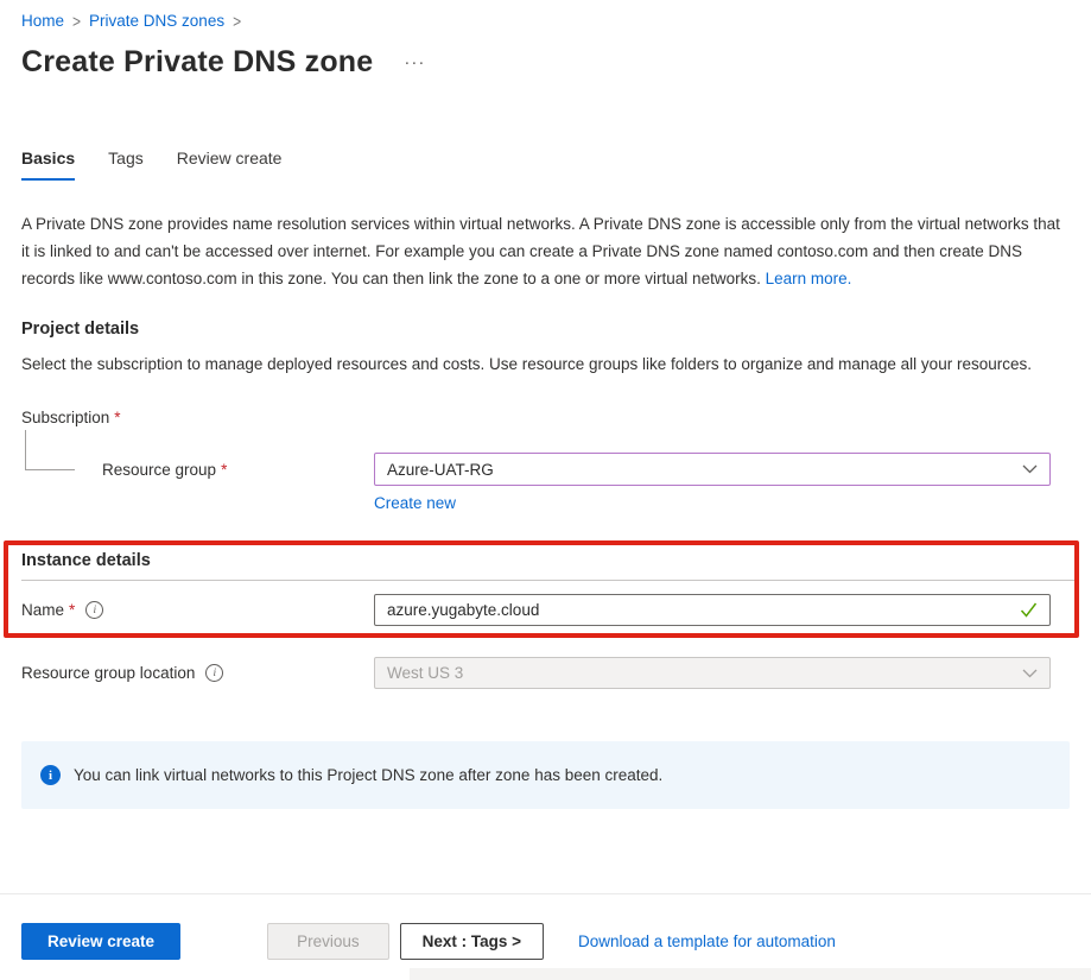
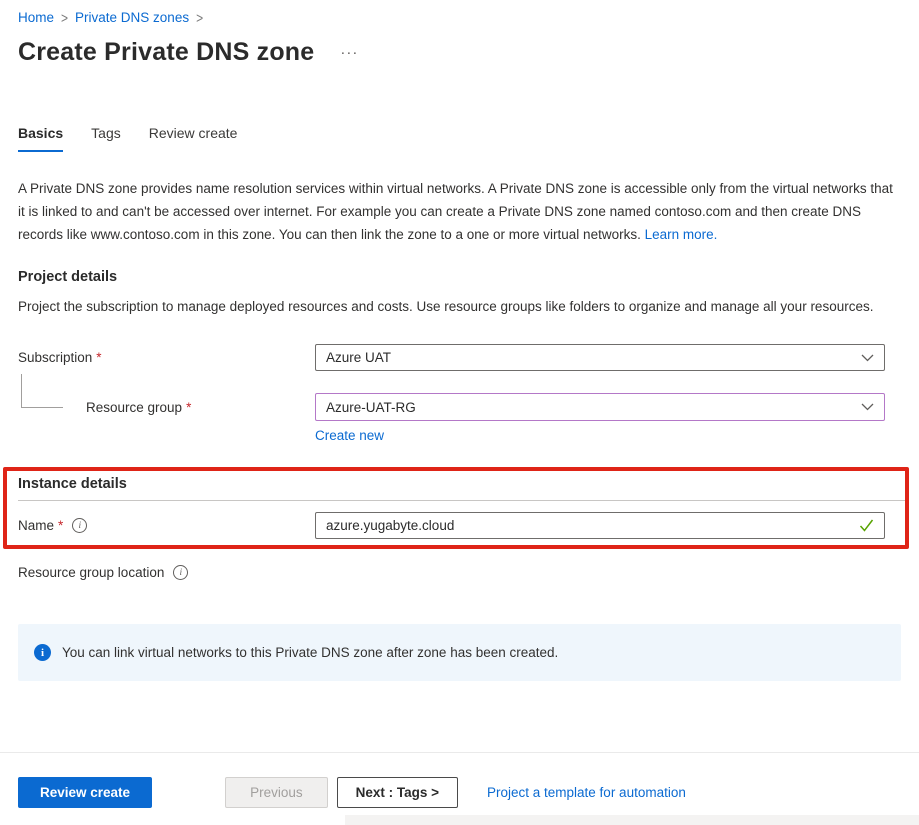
  Home
  >
  Private DNS zones
  >
  Create Private DNS zone
  ···
  Basics
  Tags
  Review create
  A Private DNS zone provides name resolution services within virtual networks. A Private DNS zone is accessible only from the virtual networks that it is linked to and can't be accessed over internet. For example you can create a Private DNS zone named contoso.com and then create DNS records like www.contoso.com in this zone. You can then link the zone to a one or more virtual networks. Learn more.
  Project details
- Select the subscription to manage deployed resources and costs. Use resource groups like folders to organize and manage all your resources.
+ Project the subscription to manage deployed resources and costs. Use resource groups like folders to organize and manage all your resources.
  Subscription
  *
+ Azure UAT
  Resource group
  *
  Azure-UAT-RG
  Create new
  Instance details
  Name
  *
  i
  azure.yugabyte.cloud
  Resource group location
  i
- West US 3
  i
- You can link virtual networks to this Project DNS zone after zone has been created.
+ You can link virtual networks to this Private DNS zone after zone has been created.
  Review create
  Previous
  Next : Tags >
- Download a template for automation
+ Project a template for automation
